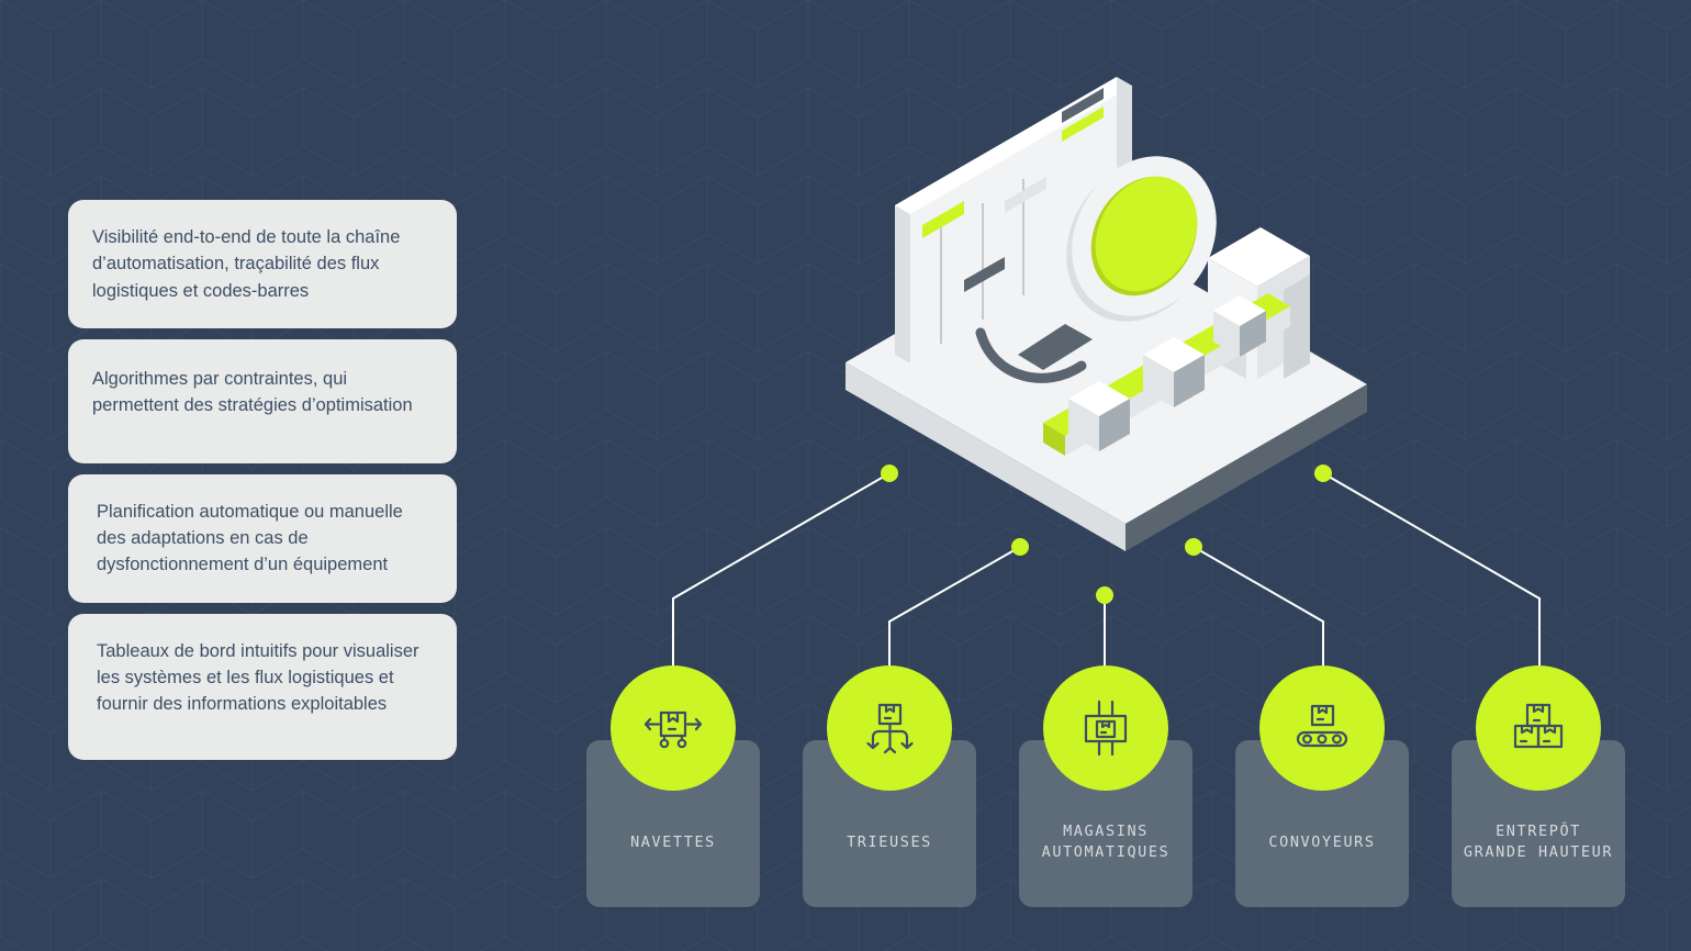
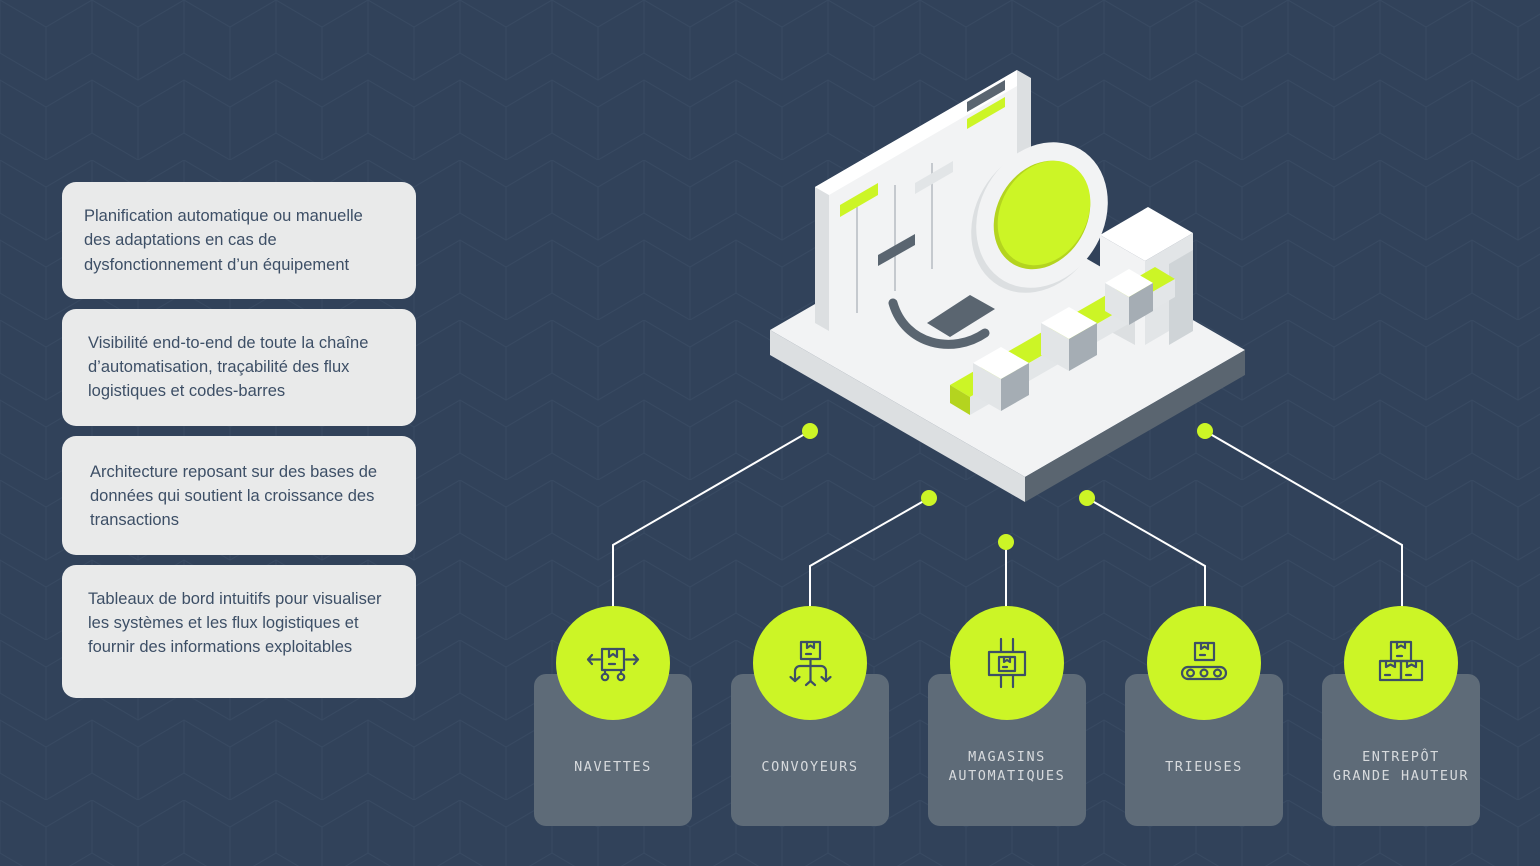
- Visibilité end-to-end de toute la chaîne d’automatisation, traçabilité des flux logistiques et codes-barres
+ Planification automatique ou manuelle des adaptations en cas de dysfonctionnement d’un équipement
- Algorithmes par contraintes, qui permettent des stratégies d’optimisation
- Planification automatique ou manuelle des adaptations en cas de dysfonctionnement d’un équipement
+ Visibilité end-to-end de toute la chaîne d’automatisation, traçabilité des flux logistiques et codes-barres
+ Architecture reposant sur des bases de données qui soutient la croissance des transactions
  Tableaux de bord intuitifs pour visualiser les systèmes et les flux logistiques et fournir des informations exploitables
  NAVETTES
- TRIEUSES
+ CONVOYEURS
  MAGASINS
  AUTOMATIQUES
- CONVOYEURS
+ TRIEUSES
  ENTREPÔT
  GRANDE HAUTEUR
